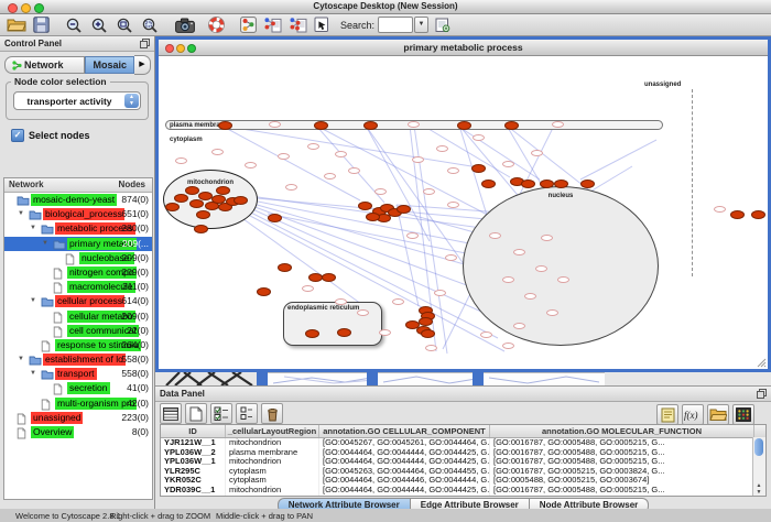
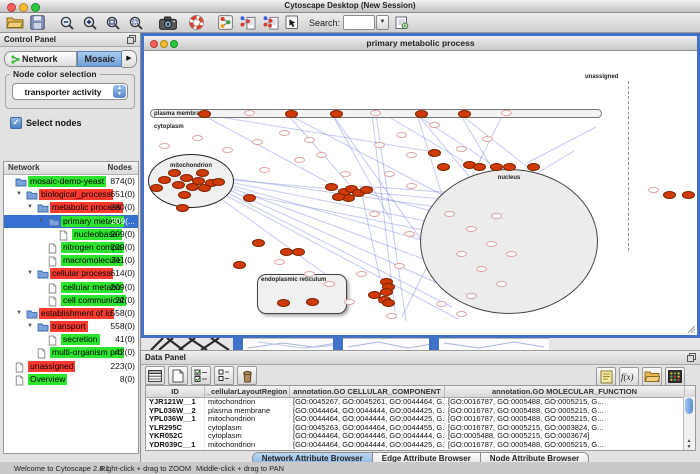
  Cytoscape Desktop (New Session)
  Search:
  Control Panel
  Network
  Mosaic
  Node color selection
  transporter activity
  ✓
  Select nodes
  Network
  Nodes
  mosaic-demo-yeast
  874(0)
  biological_process
  651(0)
  metabolic process
  280(0)
  primary metabo
  209(...
  nucleobase-
  209(0)
  nitrogen compo
  209(0)
  macromolecule
  311(0)
  cellular process
  614(0)
  cellular metabo
  209(0)
  cell communicat
  22(0)
- response to stimulu
- 264(0)
  establishment of lo
  558(0)
  transport
  558(0)
  secretion
  41(0)
  multi-organism pro
  42(0)
  unassigned
  223(0)
  Overview
  8(0)
  primary metabolic process
  Data Panel
  f(x)
  ID
  _cellularLayoutRegion
  annotation.GO CELLULAR_COMPONENT
  annotation.GO MOLECULAR_FUNCTION
  YJR121W__1
  mitochondrion
  [GO:0045267, GO:0045261, GO:0044464, G.
  [GO:0016787, GO:0005488, GO:0005215, G...
  YPL036W__2
  plasma membrane
  [GO:0044464, GO:0044444, GO:0044425, G.
  [GO:0016787, GO:0005488, GO:0005215, G...
  YPL036W__1
  mitochondrion
  [GO:0044464, GO:0044444, GO:0044425, G.
  [GO:0016787, GO:0005488, GO:0005215, G...
  YLR295C
  cytoplasm
  [GO:0045263, GO:0044464, GO:0044455, G.
  [GO:0016787, GO:0005215, GO:0003824, G...
  YKR052C
  cytoplasm
  [GO:0044464, GO:0044446, GO:0044444, G.
  [GO:0005488, GO:0005215, GO:0003674]
  YDR039C__1
  mitochondrion
  [GO:0044464, GO:0044444, GO:0044425, G.
  [GO:0016787, GO:0005488, GO:0005215, G...
  Network Attribute Browser
  Edge Attribute Browser
  Node Attribute Browser
  Welcome to Cytoscape 2.8.1
  Right-click + drag to ZOOM
  Middle-click + drag to PAN
